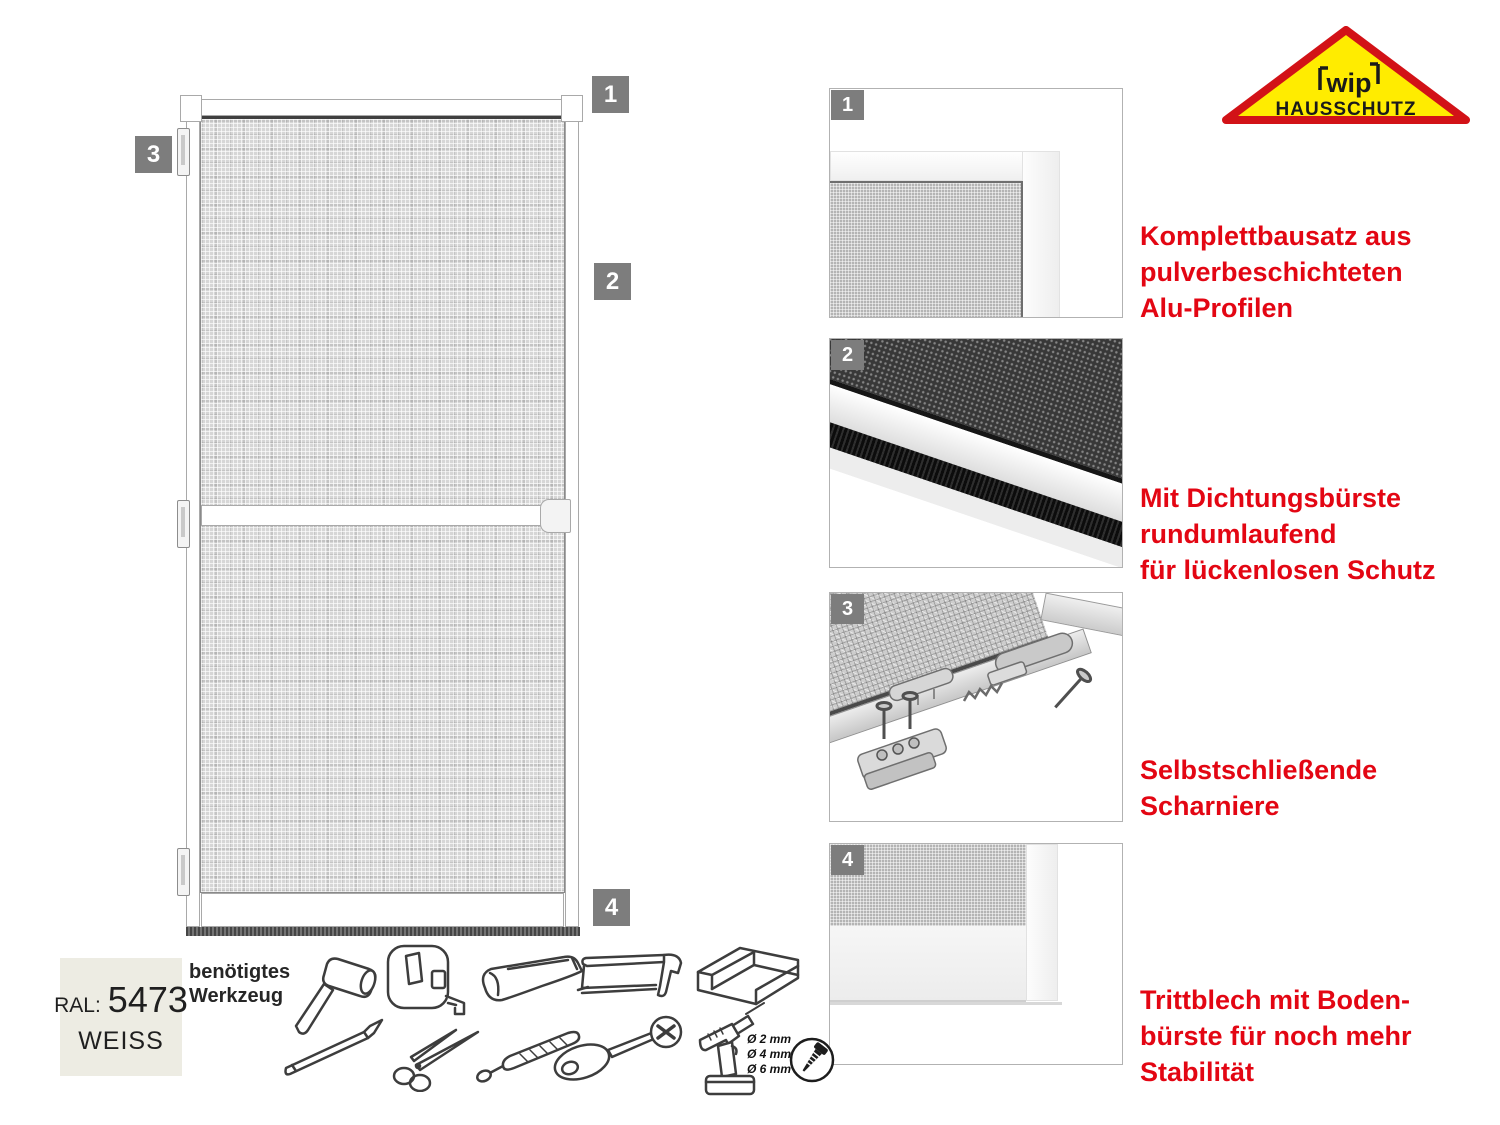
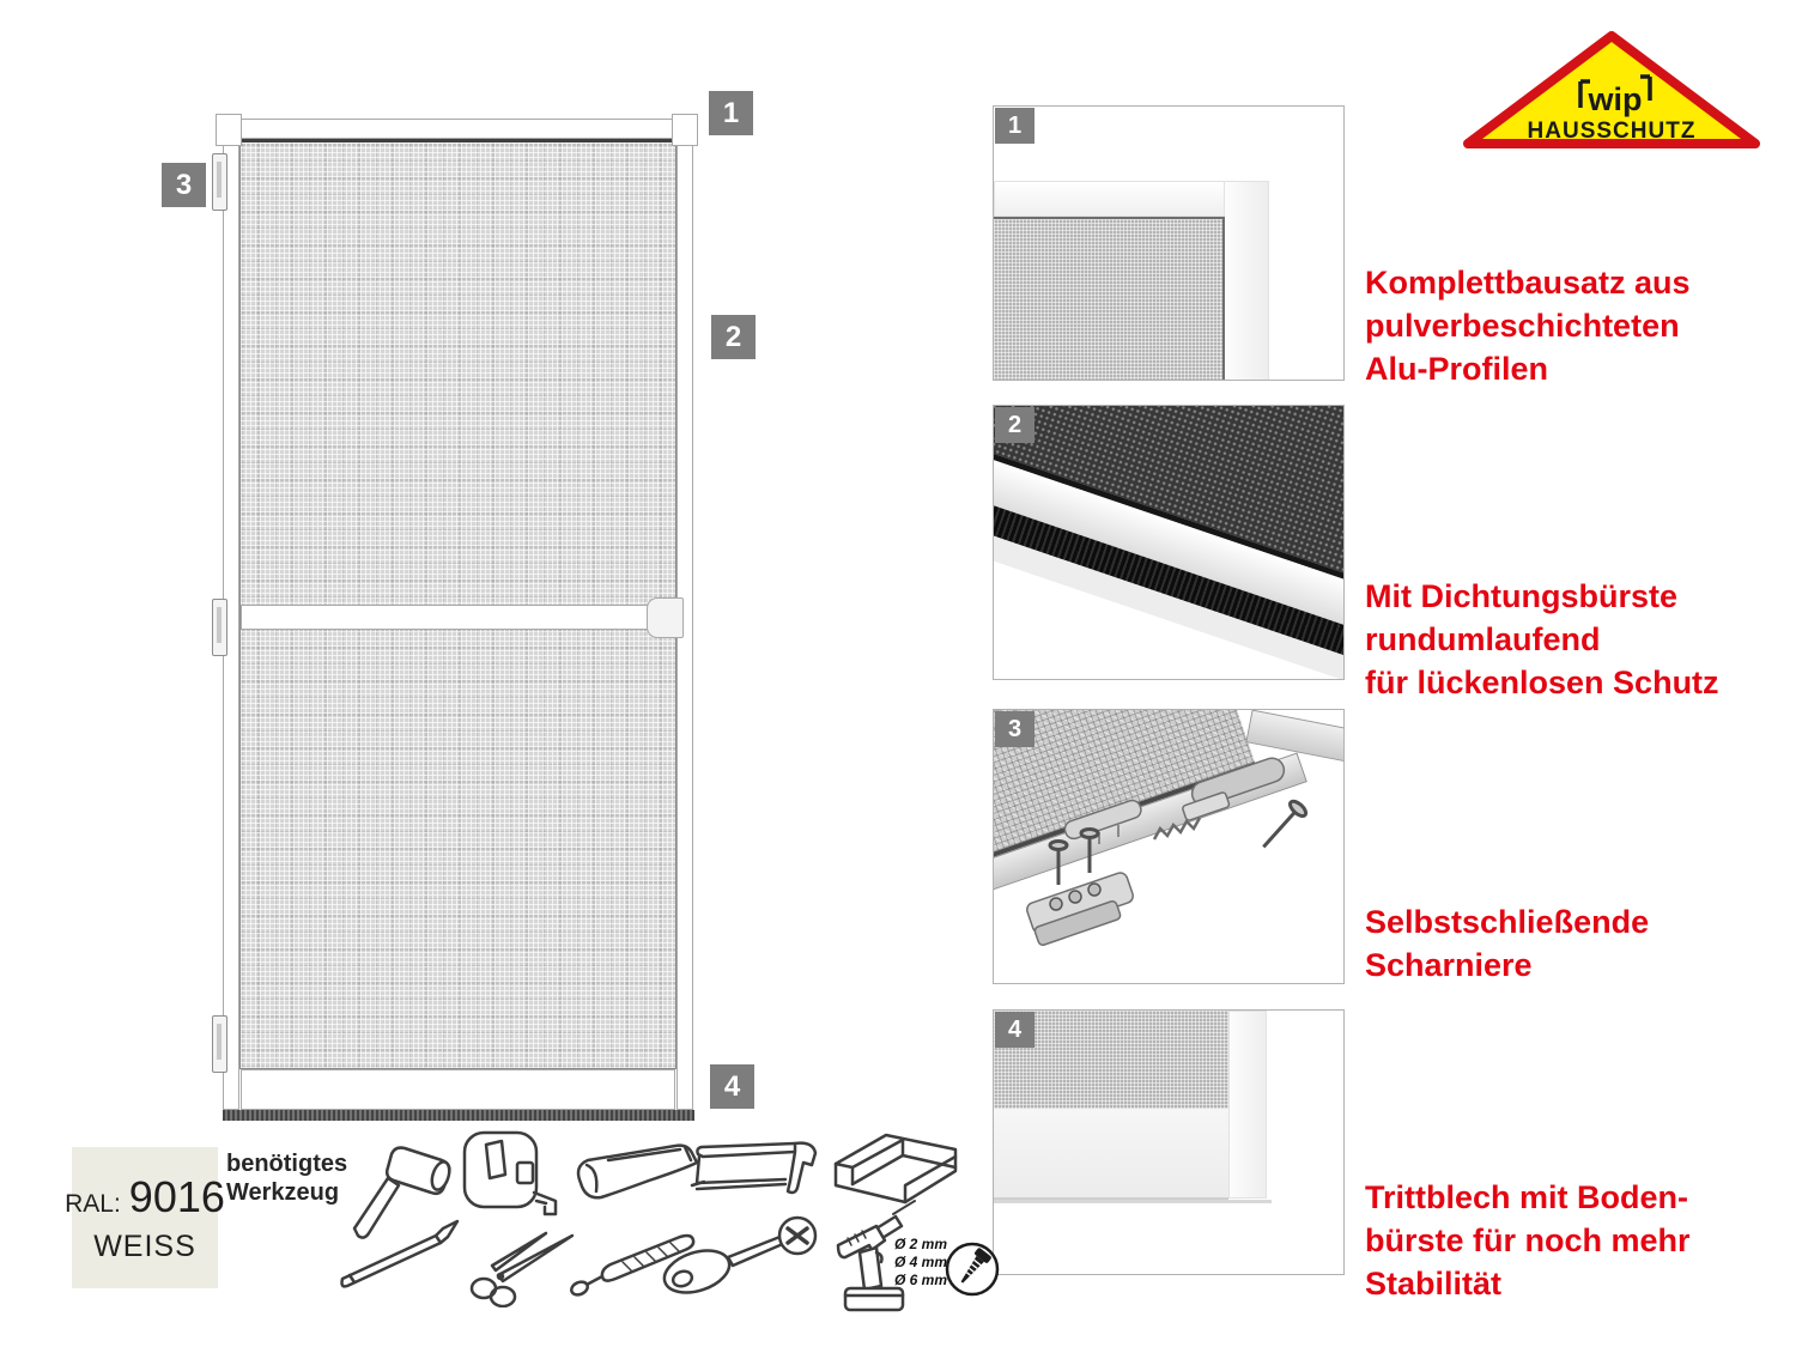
  1
  2
  3
  4
  wip
  HAUSSCHUTZ
  1
  2
  3
  4
  Komplettbausatz aus
  pulverbeschichteten
  Alu-Profilen
  Mit Dichtungsbürste
  rundumlaufend
  für lückenlosen Schutz
  Selbstschließende
  Scharniere
  Trittblech mit Boden-
  bürste für noch mehr
  Stabilität
  RAL:
- 5473
+ 9016
  WEISS
  benötigtes
  Werkzeug
  Ø 2 mm
  Ø 4 mm
  Ø 6 mm
